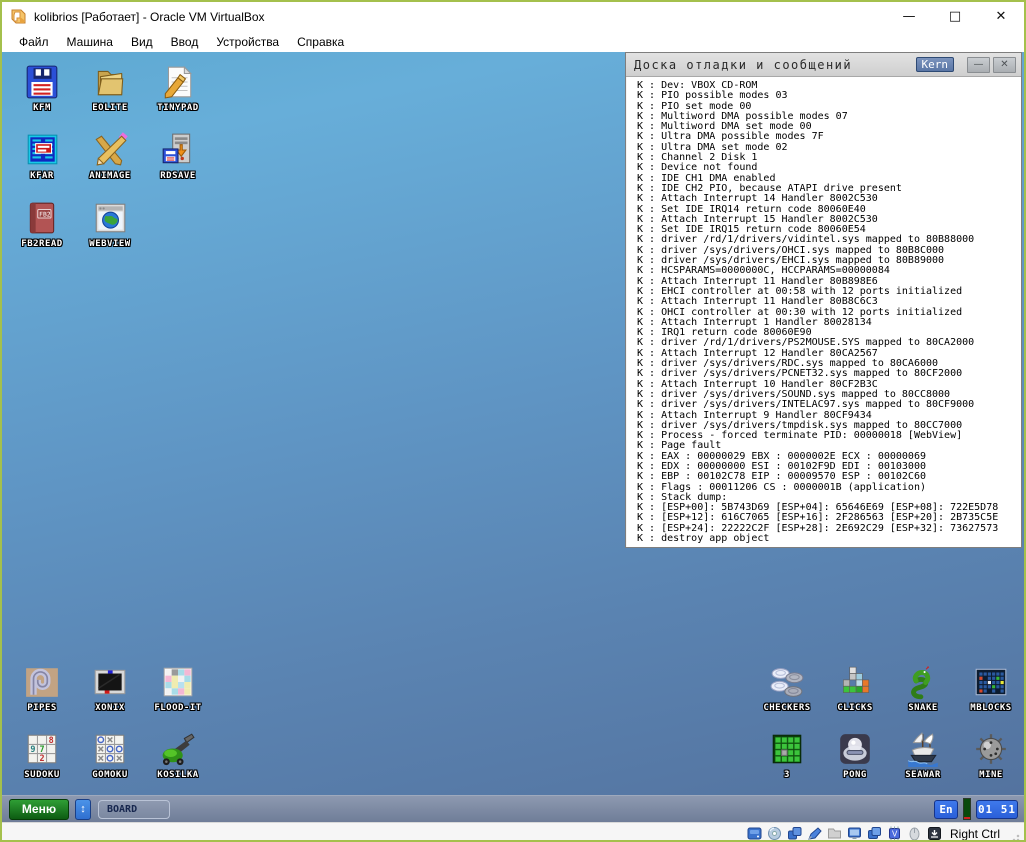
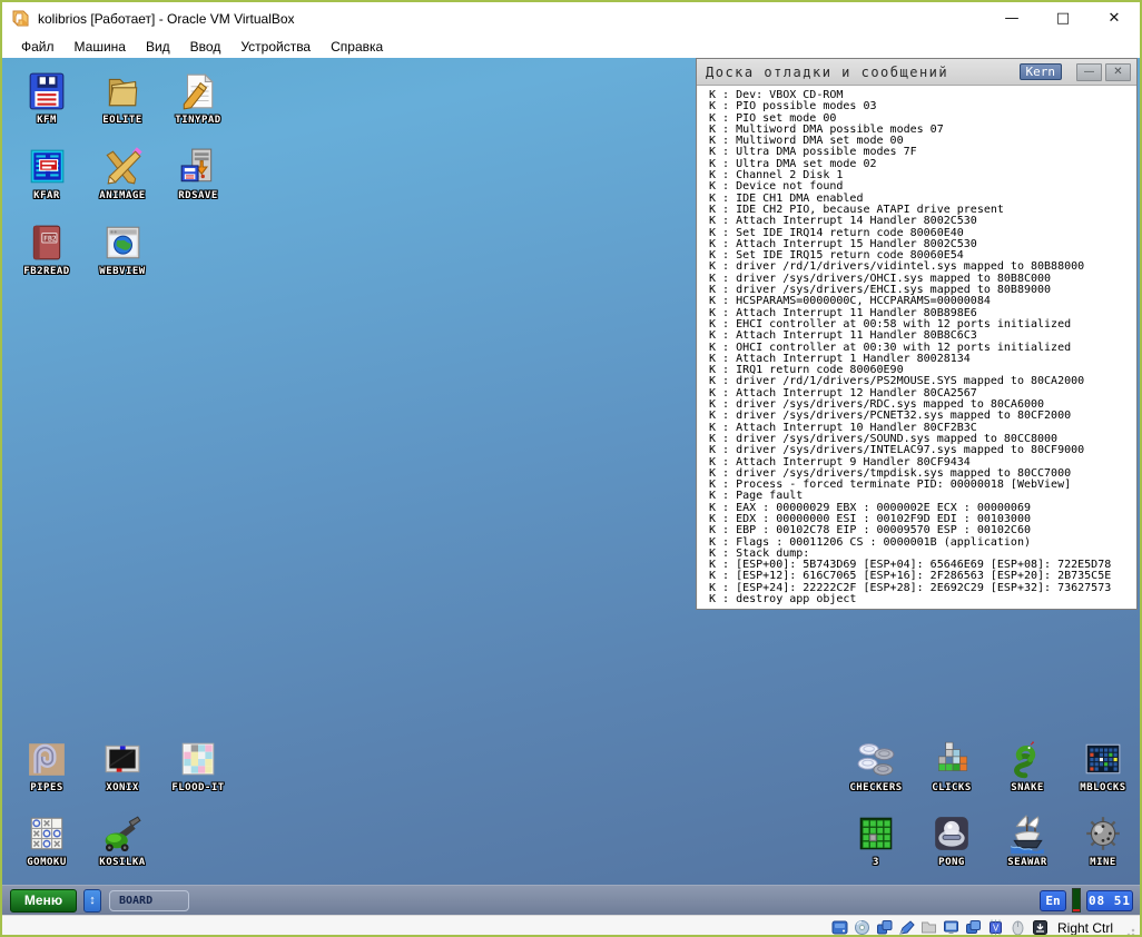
  kolibrios [Работает] - Oracle VM VirtualBox
  —
  □
  ✕
  Файл
  Машина
  Вид
  Ввод
  Устройства
  Справка
  KFM
  EOLITE
  TINYPAD
  KFAR
  ANIMAGE
  RDSAVE
  FB2READ
  WEBVIEW
  PIPES
  XONIX
  FLOOD-IT
- 8
- 9
- 7
- 2
- SUDOKU
  GOMOKU
  KOSILKA
  CHECKERS
  CLICKS
  SNAKE
  MBLOCKS
  3
  PONG
  SEAWAR
  MINE
  Доска отладки и сообщений
  Kern
  —
  ✕
  K : Dev: VBOX CD-ROM
  K : PIO possible modes 03
  K : PIO set mode 00
  K : Multiword DMA possible modes 07
  K : Multiword DMA set mode 00
  K : Ultra DMA possible modes 7F
  K : Ultra DMA set mode 02
  K : Channel 2 Disk 1
  K : Device not found
  K : IDE CH1 DMA enabled
  K : IDE CH2 PIO, because ATAPI drive present
  K : Attach Interrupt 14 Handler 8002C530
  K : Set IDE IRQ14 return code 80060E40
  K : Attach Interrupt 15 Handler 8002C530
  K : Set IDE IRQ15 return code 80060E54
  K : driver /rd/1/drivers/vidintel.sys mapped to 80B88000
  K : driver /sys/drivers/OHCI.sys mapped to 80B8C000
  K : driver /sys/drivers/EHCI.sys mapped to 80B89000
  K : HCSPARAMS=0000000C, HCCPARAMS=00000084
  K : Attach Interrupt 11 Handler 80B898E6
  K : EHCI controller at 00:58 with 12 ports initialized
  K : Attach Interrupt 11 Handler 80B8C6C3
  K : OHCI controller at 00:30 with 12 ports initialized
  K : Attach Interrupt 1 Handler 80028134
  K : IRQ1 return code 80060E90
  K : driver /rd/1/drivers/PS2MOUSE.SYS mapped to 80CA2000
  K : Attach Interrupt 12 Handler 80CA2567
  K : driver /sys/drivers/RDC.sys mapped to 80CA6000
  K : driver /sys/drivers/PCNET32.sys mapped to 80CF2000
  K : Attach Interrupt 10 Handler 80CF2B3C
  K : driver /sys/drivers/SOUND.sys mapped to 80CC8000
  K : driver /sys/drivers/INTELAC97.sys mapped to 80CF9000
  K : Attach Interrupt 9 Handler 80CF9434
  K : driver /sys/drivers/tmpdisk.sys mapped to 80CC7000
  K : Process - forced terminate PID: 00000018 [WebView]
  K : Page fault
  K : EAX : 00000029 EBX : 0000002E ECX : 00000069
  K : EDX : 00000000 ESI : 00102F9D EDI : 00103000
  K : EBP : 00102C78 EIP : 00009570 ESP : 00102C60
  K : Flags : 00011206 CS : 0000001B (application)
  K : Stack dump:
  K : [ESP+00]: 5B743D69 [ESP+04]: 65646E69 [ESP+08]: 722E5D78
  K : [ESP+12]: 616C7065 [ESP+16]: 2F286563 [ESP+20]: 2B735C5E
  K : [ESP+24]: 22222C2F [ESP+28]: 2E692C29 [ESP+32]: 73627573
  K : destroy app object
  Меню
  ↕
  BOARD
  En
- 01 51
+ 08 51
  V
  Right Ctrl
